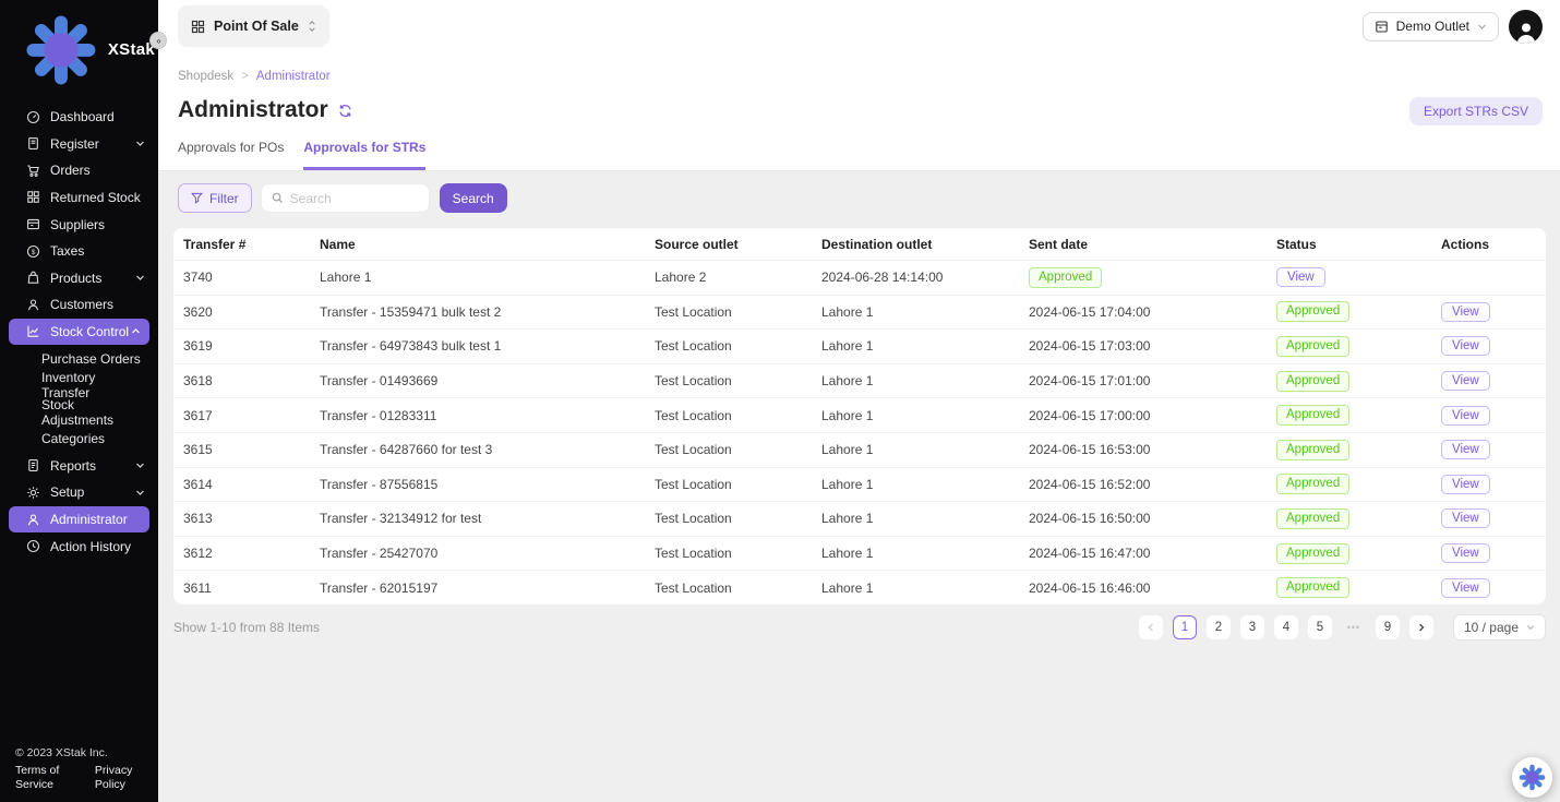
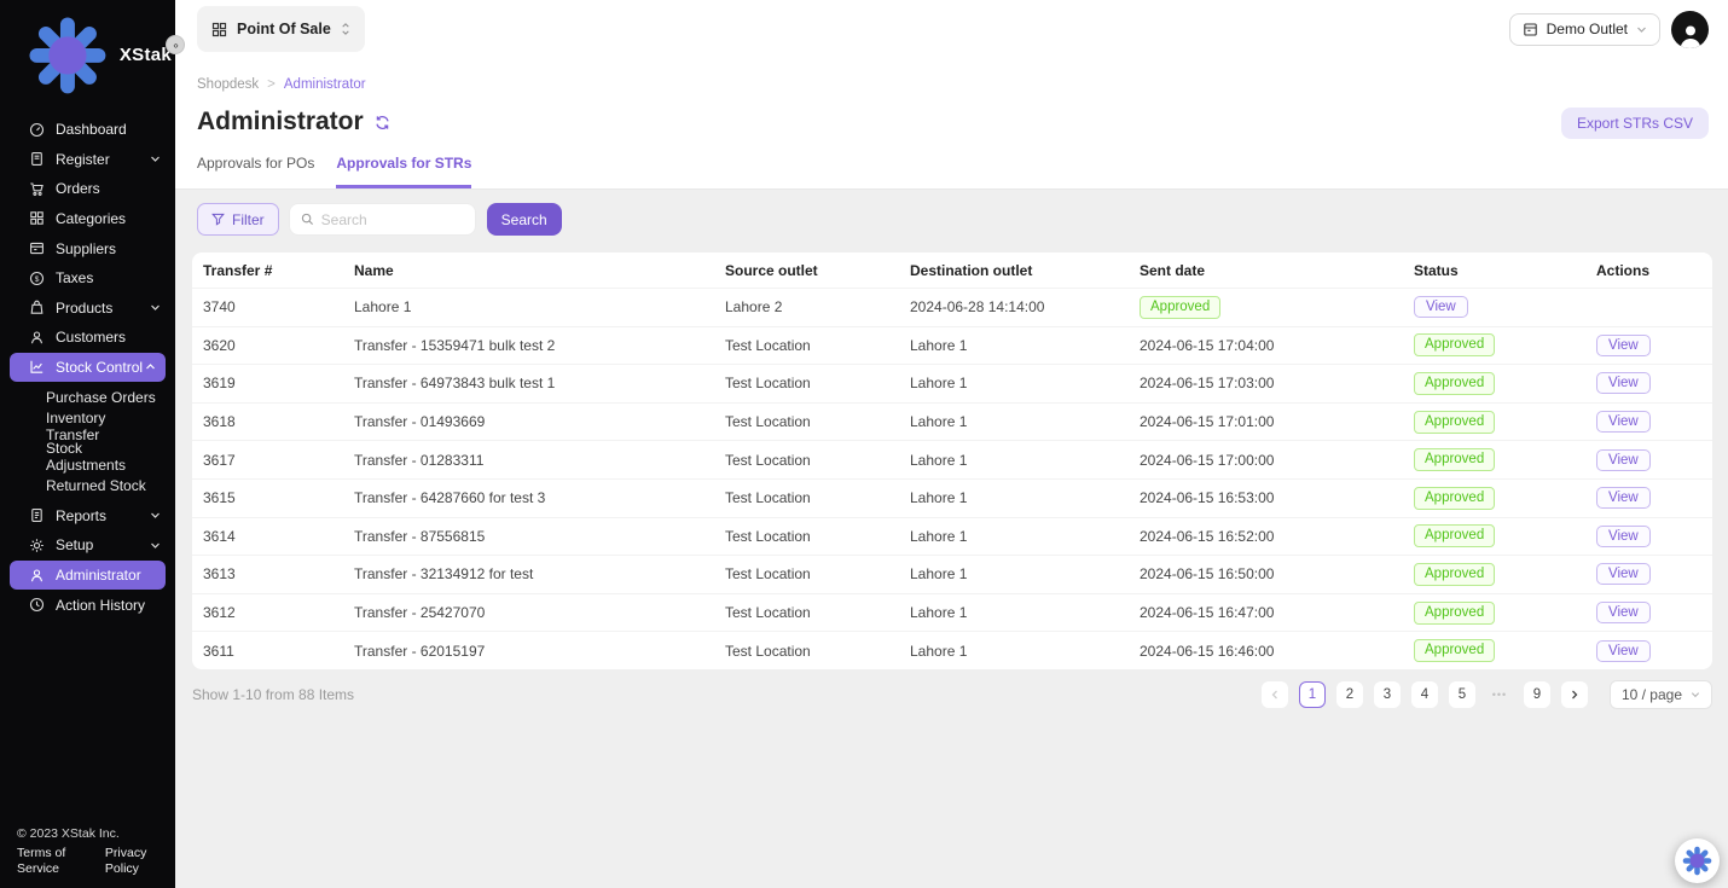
  XStak
  Dashboard
  Register
  Orders
- Returned Stock
+ Categories
  Suppliers
  Taxes
  Products
  Customers
  Stock Control
  Purchase Orders
  Inventory Transfer
  Stock Adjustments
- Categories
+ Returned Stock
  Reports
  Setup
  Administrator
  Action History
  © 2023 XStak Inc.
  Terms of Service
  Privacy Policy
  ‹›
  Point Of Sale
  Demo Outlet
  Shopdesk
  >
  Administrator
  Administrator
  Export STRs CSV
  Approvals for POs
  Approvals for STRs
  Filter
  Search
  Search
  Transfer #
  Name
  Source outlet
  Destination outlet
  Sent date
  Status
  Actions
  3740
  Lahore 1
  Lahore 2
  2024-06-28 14:14:00
  Approved
  View
  3620
  Transfer - 15359471 bulk test 2
  Test Location
  Lahore 1
  2024-06-15 17:04:00
  Approved
  View
  3619
  Transfer - 64973843 bulk test 1
  Test Location
  Lahore 1
  2024-06-15 17:03:00
  Approved
  View
  3618
  Transfer - 01493669
  Test Location
  Lahore 1
  2024-06-15 17:01:00
  Approved
  View
  3617
  Transfer - 01283311
  Test Location
  Lahore 1
  2024-06-15 17:00:00
  Approved
  View
  3615
  Transfer - 64287660 for test 3
  Test Location
  Lahore 1
  2024-06-15 16:53:00
  Approved
  View
  3614
  Transfer - 87556815
  Test Location
  Lahore 1
  2024-06-15 16:52:00
  Approved
  View
  3613
  Transfer - 32134912 for test
  Test Location
  Lahore 1
  2024-06-15 16:50:00
  Approved
  View
  3612
  Transfer - 25427070
  Test Location
  Lahore 1
  2024-06-15 16:47:00
  Approved
  View
  3611
  Transfer - 62015197
  Test Location
  Lahore 1
  2024-06-15 16:46:00
  Approved
  View
  Show 1-10 from 88 Items
  1
  2
  3
  4
  5
  •••
  9
  10 / page
